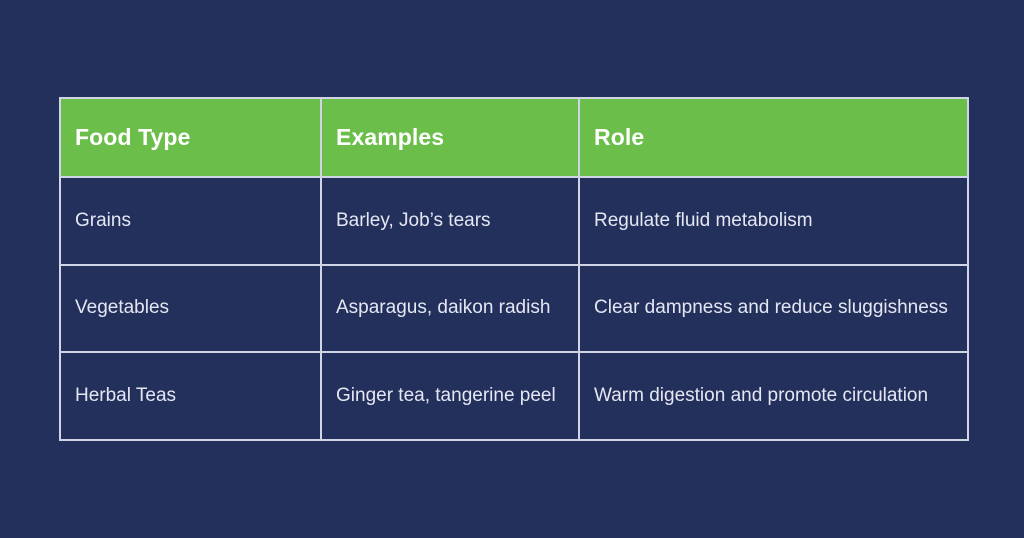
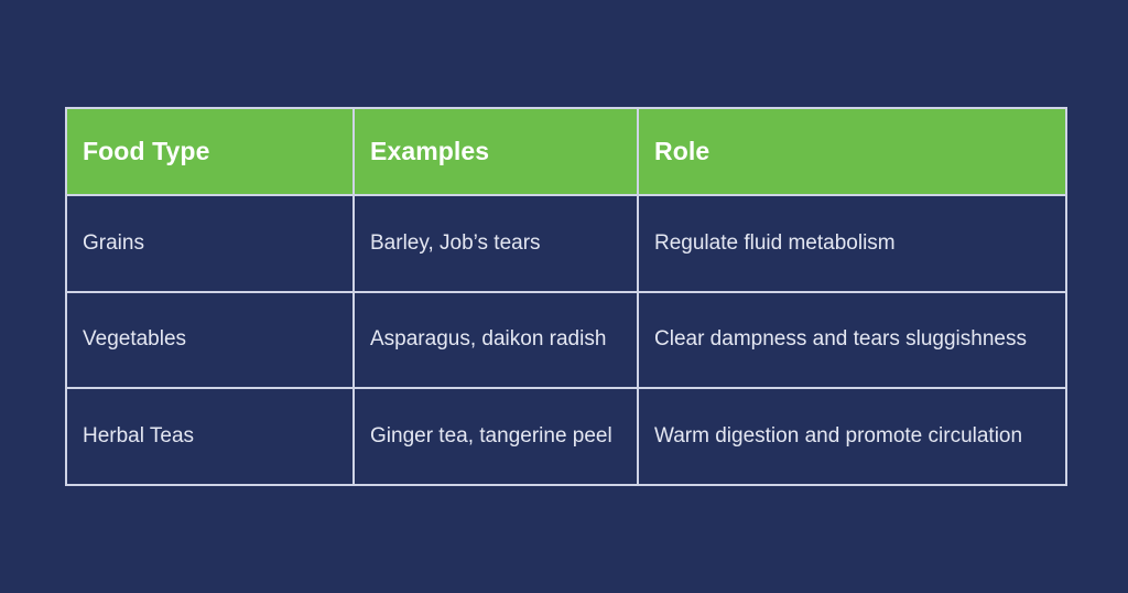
  Food Type	Examples	Role
  Grains	Barley, Job’s tears	Regulate fluid metabolism
- Vegetables	Asparagus, daikon radish	Clear dampness and reduce sluggishness
+ Vegetables	Asparagus, daikon radish	Clear dampness and tears sluggishness
  Herbal Teas	Ginger tea, tangerine peel	Warm digestion and promote circulation
